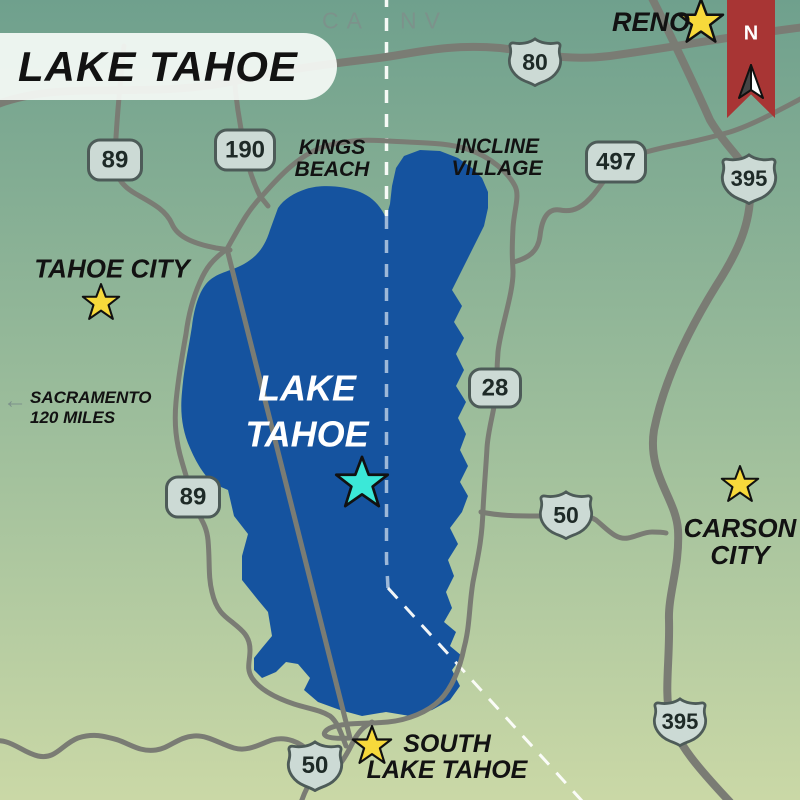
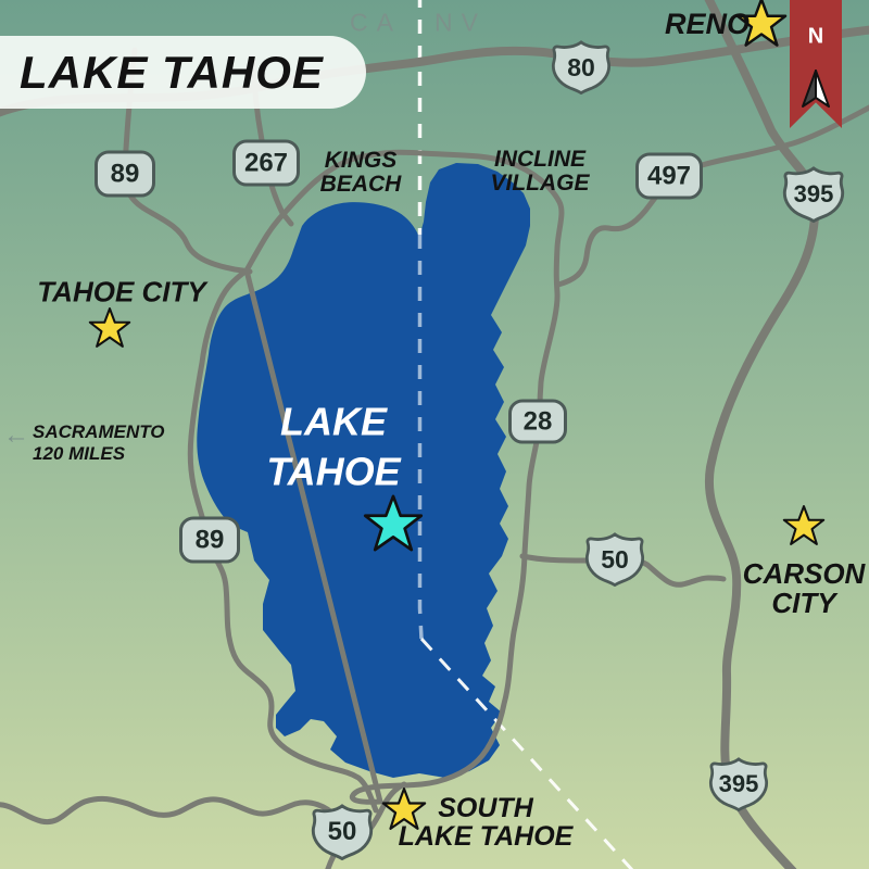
  LAKE TAHOE
  89
- 190
+ 267
  497
  89
  28
  80
  395
  50
  50
  395
  N
  RENO
  KINGS
  BEACH
  INCLINE
  VILLAGE
  TAHOE CITY
  CARSON
  CITY
  SOUTH
  LAKE TAHOE
  LAKE
  TAHOE
  ←
  SACRAMENTO
  120 MILES
